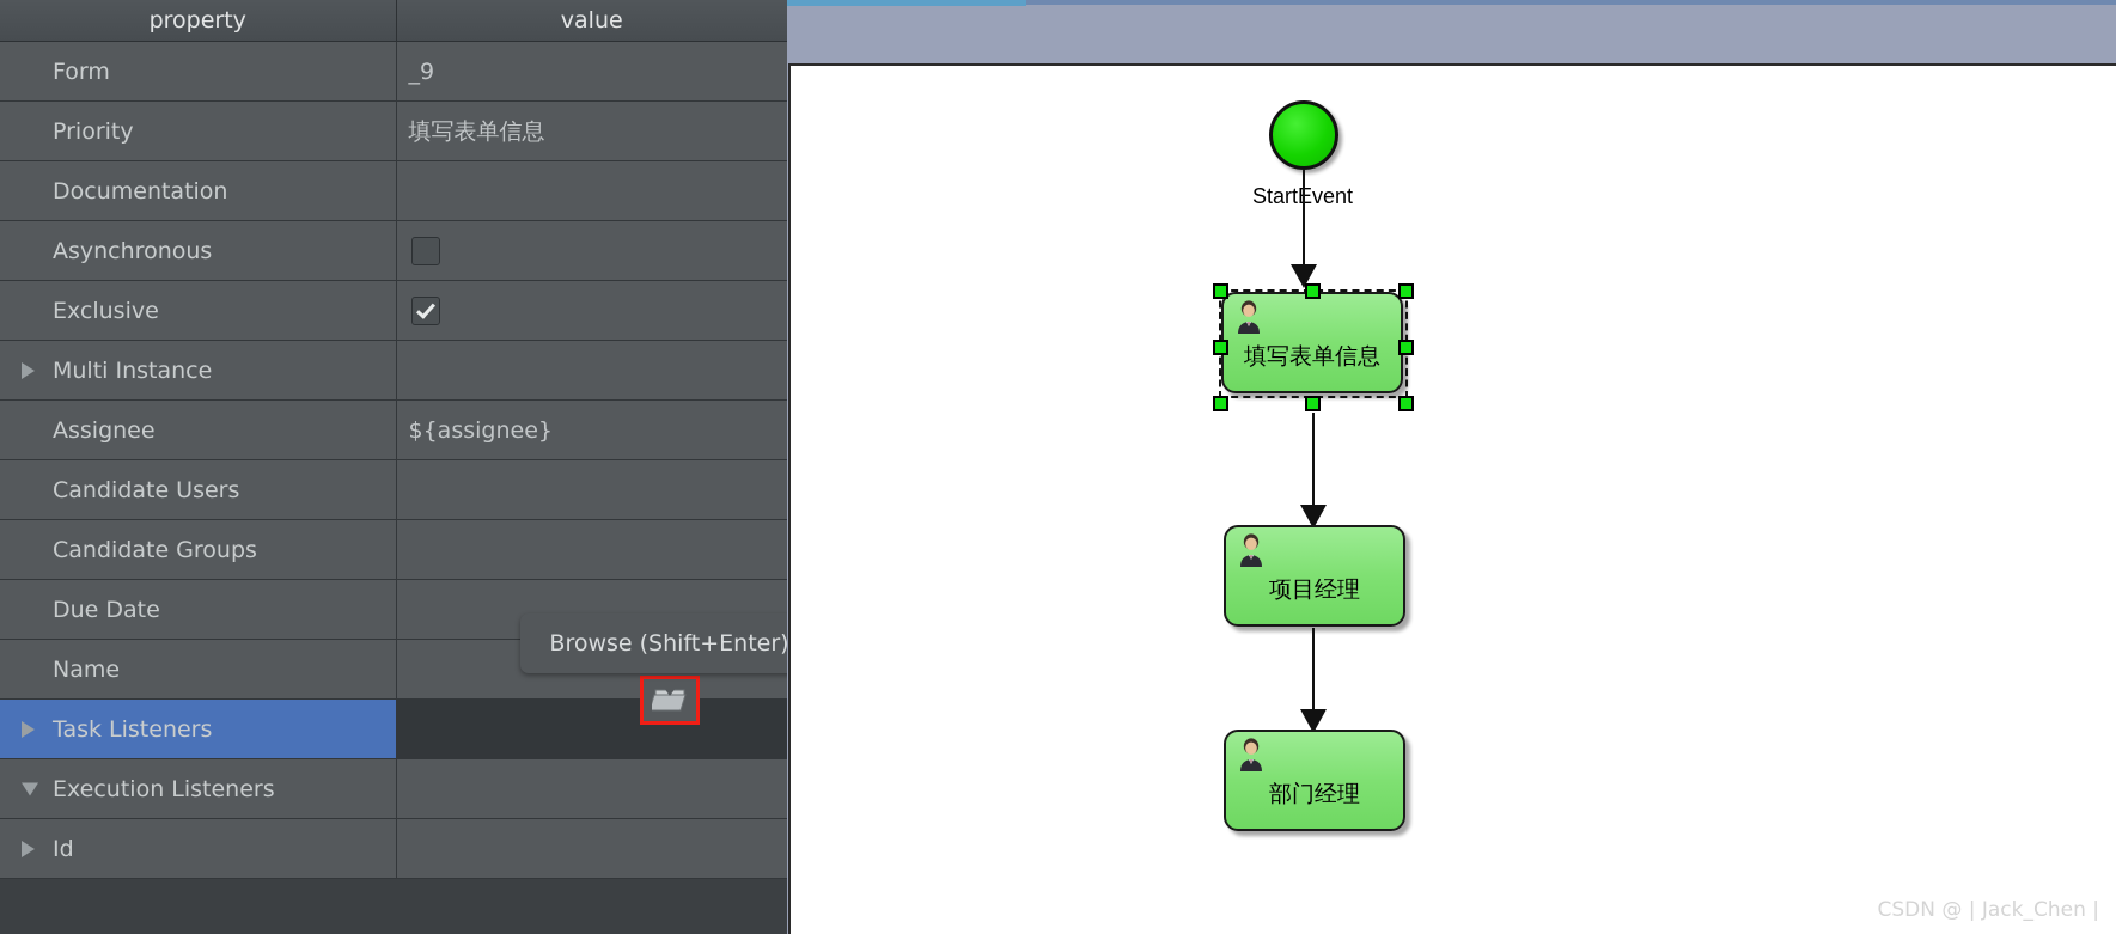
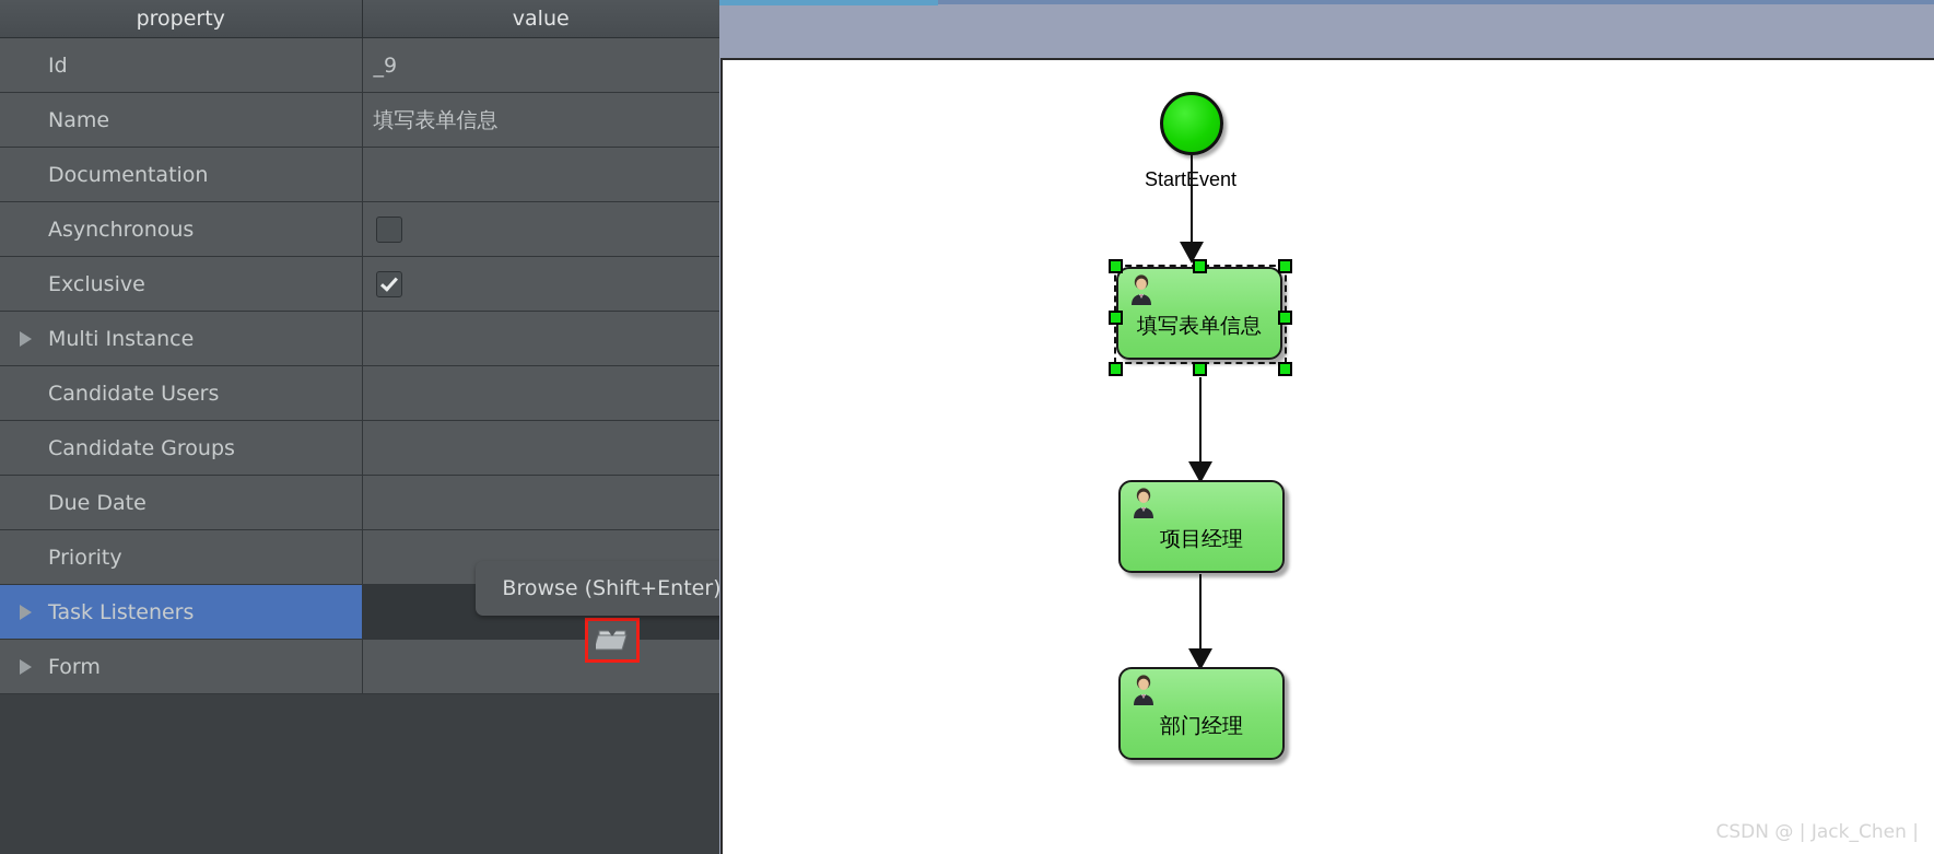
  property	value
- Form	_9
+ Id	_9
- Priority	填写表单信息
+ Name	填写表单信息
  Documentation
  Asynchronous
  Exclusive
  Multi Instance
- Assignee	${assignee}
  Candidate Users
  Candidate Groups
  Due Date
- Name
+ Priority
  Task Listeners
- Execution Listeners
- Id
+ Form
  Browse (Shift+Enter)
  StartEvent
  填写表单信息
  项目经理
  部门经理
  CSDN @ | Jack_Chen |
